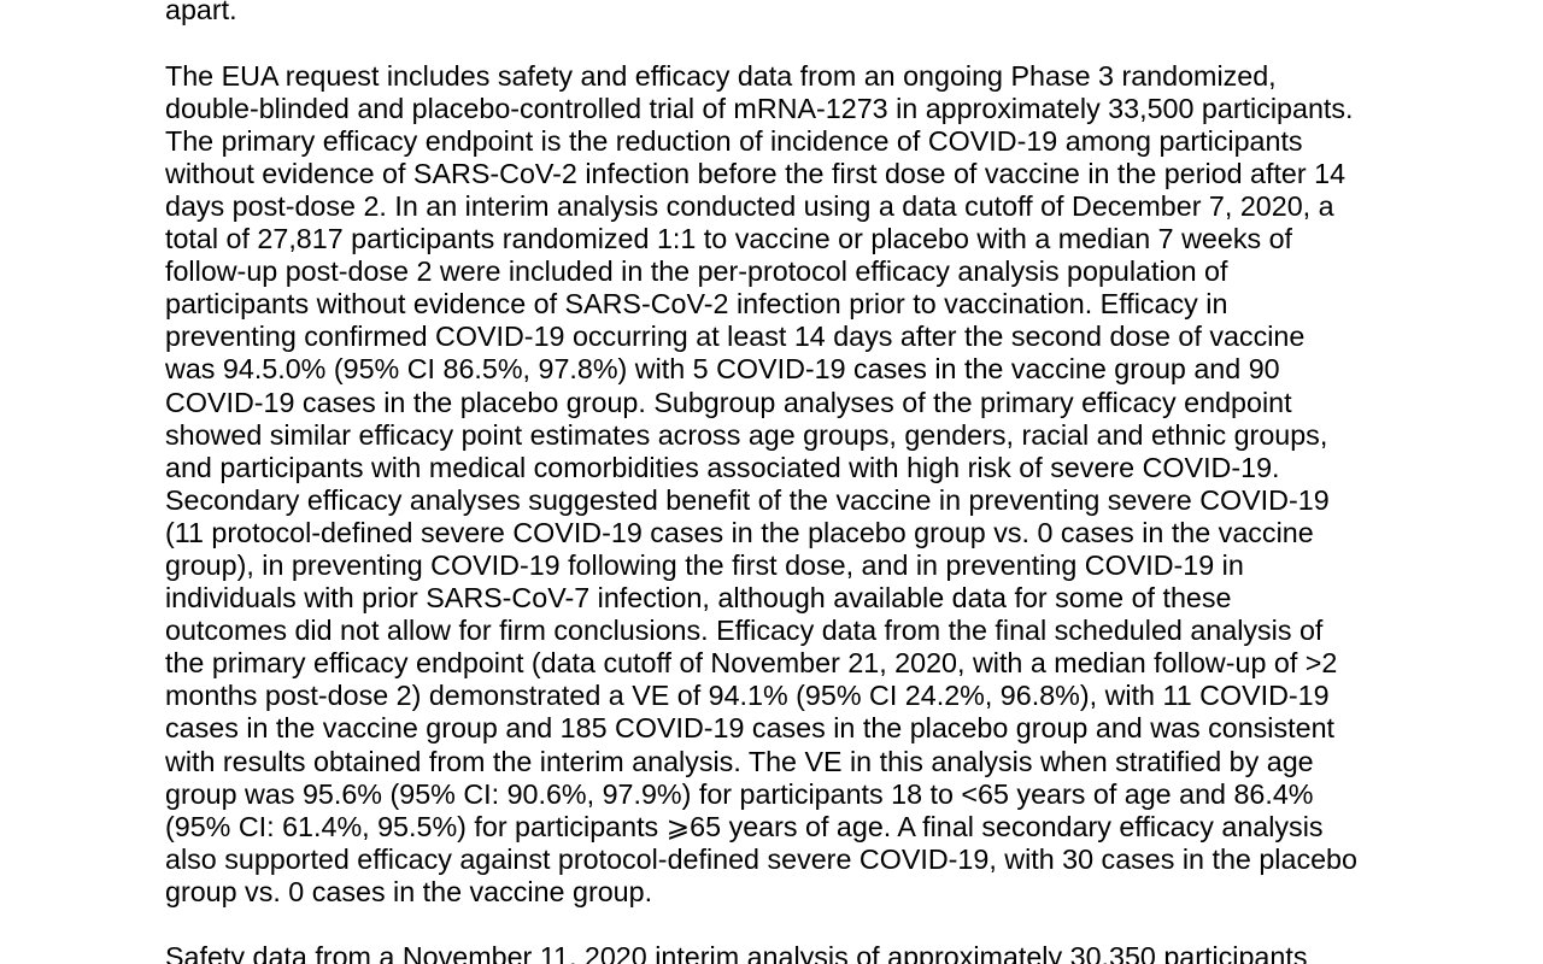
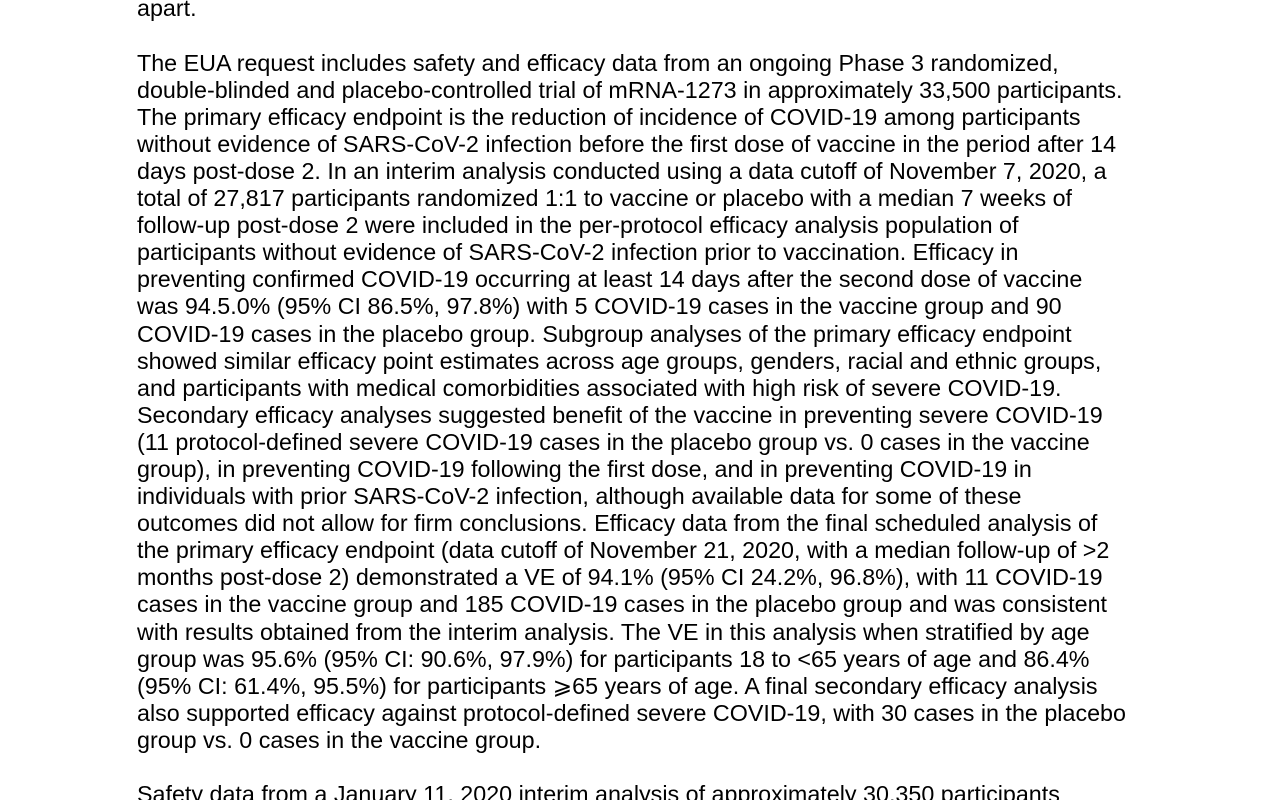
  apart.
  The EUA request includes safety and efficacy data from an ongoing Phase 3 randomized,
  double-blinded and placebo-controlled trial of mRNA-1273 in approximately 33,500 participants.
  The primary efficacy endpoint is the reduction of incidence of COVID-19 among participants
  without evidence of SARS-CoV-2 infection before the first dose of vaccine in the period after 14
- days post-dose 2. In an interim analysis conducted using a data cutoff of December 7, 2020, a
+ days post-dose 2. In an interim analysis conducted using a data cutoff of November 7, 2020, a
  total of 27,817 participants randomized 1:1 to vaccine or placebo with a median 7 weeks of
  follow-up post-dose 2 were included in the per-protocol efficacy analysis population of
  participants without evidence of SARS-CoV-2 infection prior to vaccination. Efficacy in
  preventing confirmed COVID-19 occurring at least 14 days after the second dose of vaccine
  was 94.5.0% (95% CI 86.5%, 97.8%) with 5 COVID-19 cases in the vaccine group and 90
  COVID-19 cases in the placebo group. Subgroup analyses of the primary efficacy endpoint
  showed similar efficacy point estimates across age groups, genders, racial and ethnic groups,
  and participants with medical comorbidities associated with high risk of severe COVID-19.
  Secondary efficacy analyses suggested benefit of the vaccine in preventing severe COVID-19
  (11 protocol-defined severe COVID-19 cases in the placebo group vs. 0 cases in the vaccine
  group), in preventing COVID-19 following the first dose, and in preventing COVID-19 in
- individuals with prior SARS-CoV-7 infection, although available data for some of these
+ individuals with prior SARS-CoV-2 infection, although available data for some of these
  outcomes did not allow for firm conclusions. Efficacy data from the final scheduled analysis of
  the primary efficacy endpoint (data cutoff of November 21, 2020, with a median follow-up of >2
  months post-dose 2) demonstrated a VE of 94.1% (95% CI 24.2%, 96.8%), with 11 COVID-19
  cases in the vaccine group and 185 COVID-19 cases in the placebo group and was consistent
  with results obtained from the interim analysis. The VE in this analysis when stratified by age
  group was 95.6% (95% CI: 90.6%, 97.9%) for participants 18 to <65 years of age and 86.4%
  (95% CI: 61.4%, 95.5%) for participants ⩾65 years of age. A final secondary efficacy analysis
  also supported efficacy against protocol-defined severe COVID-19, with 30 cases in the placebo
  group vs. 0 cases in the vaccine group.
- Safety data from a November 11, 2020 interim analysis of approximately 30,350 participants
+ Safety data from a January 11, 2020 interim analysis of approximately 30,350 participants
